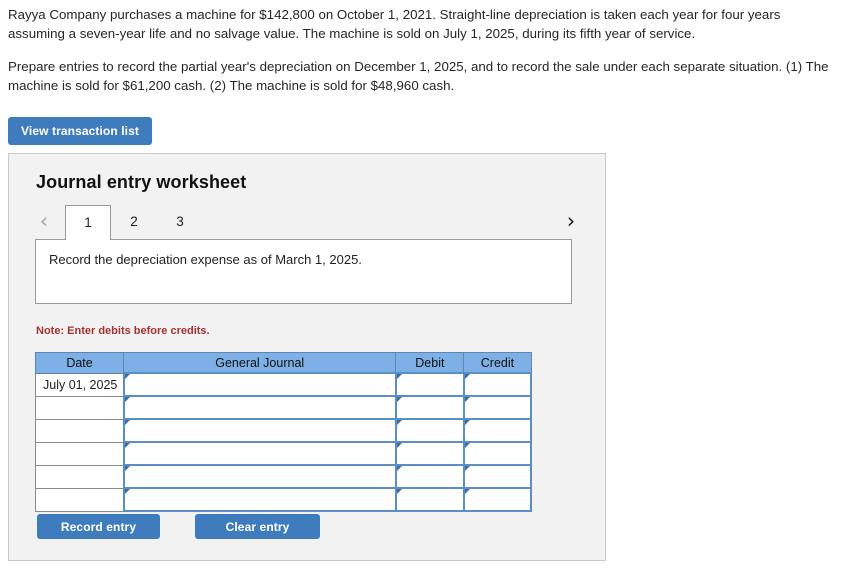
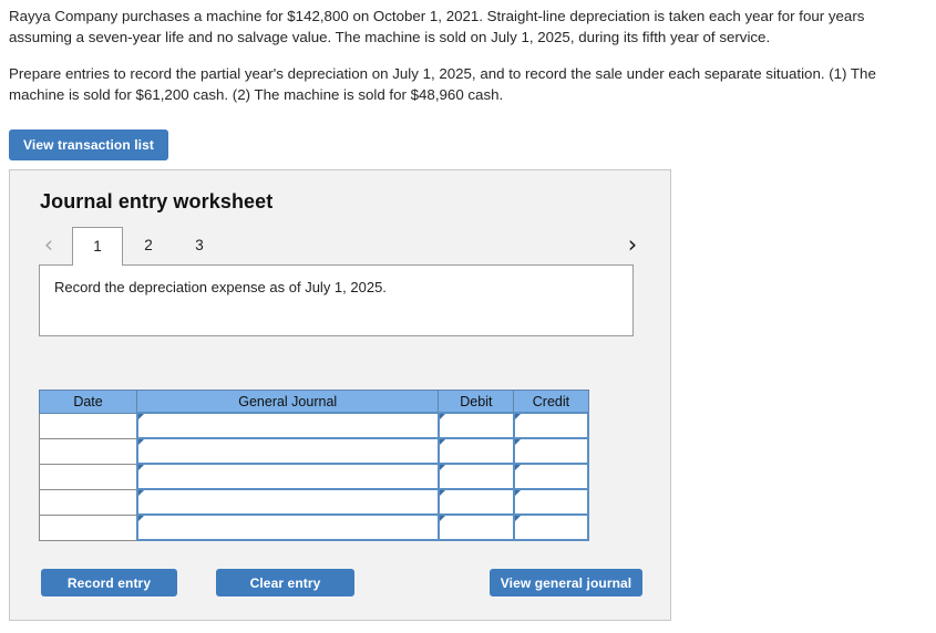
  Rayya Company purchases a machine for $142,800 on October 1, 2021. Straight-line depreciation is taken each year for four years assuming a seven-year life and no salvage value. The machine is sold on July 1, 2025, during its fifth year of service.
- Prepare entries to record the partial year's depreciation on December 1, 2025, and to record the sale under each separate situation. (1) The machine is sold for $61,200 cash. (2) The machine is sold for $48,960 cash.
+ Prepare entries to record the partial year's depreciation on July 1, 2025, and to record the sale under each separate situation. (1) The machine is sold for $61,200 cash. (2) The machine is sold for $48,960 cash.
  View transaction list
  Journal entry worksheet
  ‹
  1
  2
  3
  ›
- Record the depreciation expense as of March 1, 2025.
+ Record the depreciation expense as of July 1, 2025.
- Note: Enter debits before credits.
  Date	General Journal	Debit	Credit
- July 01, 2025
  Record entry
  Clear entry
+ View general journal
